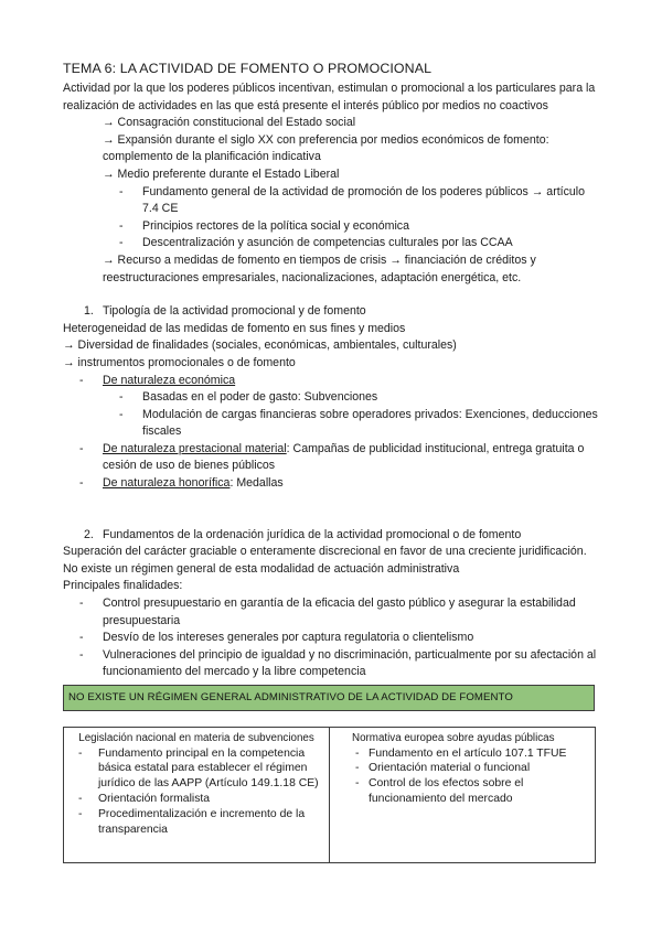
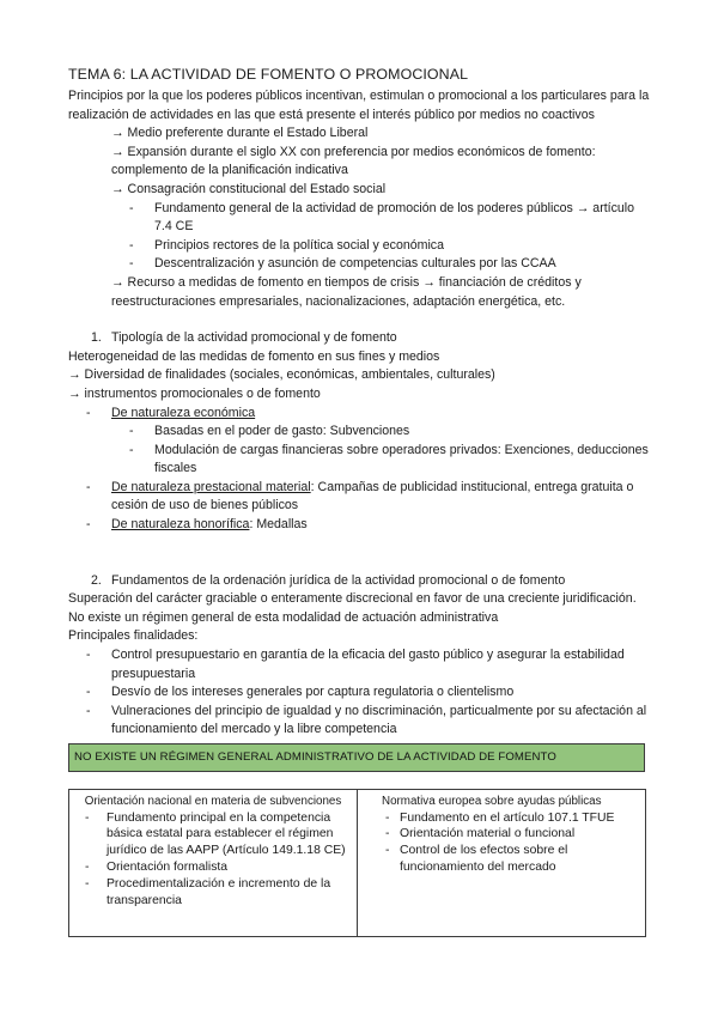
  TEMA 6: LA ACTIVIDAD DE FOMENTO O PROMOCIONAL
- Actividad por la que los poderes públicos incentivan, estimulan o promocional a los particulares para la realización de actividades en las que está presente el interés público por medios no coactivos
+ Principios por la que los poderes públicos incentivan, estimulan o promocional a los particulares para la realización de actividades en las que está presente el interés público por medios no coactivos
- → Consagración constitucional del Estado social
+ → Medio preferente durante el Estado Liberal
  → Expansión durante el siglo XX con preferencia por medios económicos de fomento: complemento de la planificación indicativa
- → Medio preferente durante el Estado Liberal
+ → Consagración constitucional del Estado social
  Fundamento general de la actividad de promoción de los poderes públicos → artículo 7.4 CE
  Principios rectores de la política social y económica
  Descentralización y asunción de competencias culturales por las CCAA
  → Recurso a medidas de fomento en tiempos de crisis → financiación de créditos y reestructuraciones empresariales, nacionalizaciones, adaptación energética, etc.
  1.
  Tipología de la actividad promocional y de fomento
  Heterogeneidad de las medidas de fomento en sus fines y medios
  → Diversidad de finalidades (sociales, económicas, ambientales, culturales)
  → instrumentos promocionales o de fomento
  De naturaleza económica
  Basadas en el poder de gasto: Subvenciones
  Modulación de cargas financieras sobre operadores privados: Exenciones, deducciones fiscales
  De naturaleza prestacional material: Campañas de publicidad institucional, entrega gratuita o cesión de uso de bienes públicos
  De naturaleza honorífica: Medallas
  2.
  Fundamentos de la ordenación jurídica de la actividad promocional o de fomento
  Superación del carácter graciable o enteramente discrecional en favor de una creciente juridificación. No existe un régimen general de esta modalidad de actuación administrativa
  Principales finalidades:
  Control presupuestario en garantía de la eficacia del gasto público y asegurar la estabilidad presupuestaria
  Desvío de los intereses generales por captura regulatoria o clientelismo
  Vulneraciones del principio de igualdad y no discriminación, particualmente por su afectación al funcionamiento del mercado y la libre competencia
  NO EXISTE UN RÉGIMEN GENERAL ADMINISTRATIVO DE LA ACTIVIDAD DE FOMENTO
- Legislación nacional en materia de subvenciones
+ Orientación nacional en materia de subvenciones
  Fundamento principal en la competencia básica estatal para establecer el régimen jurídico de las AAPP (Artículo 149.1.18 CE)
  Orientación formalista
  Procedimentalización e incremento de la transparencia
  Normativa europea sobre ayudas públicas
  Fundamento en el artículo 107.1 TFUE
  Orientación material o funcional
  Control de los efectos sobre el funcionamiento del mercado
